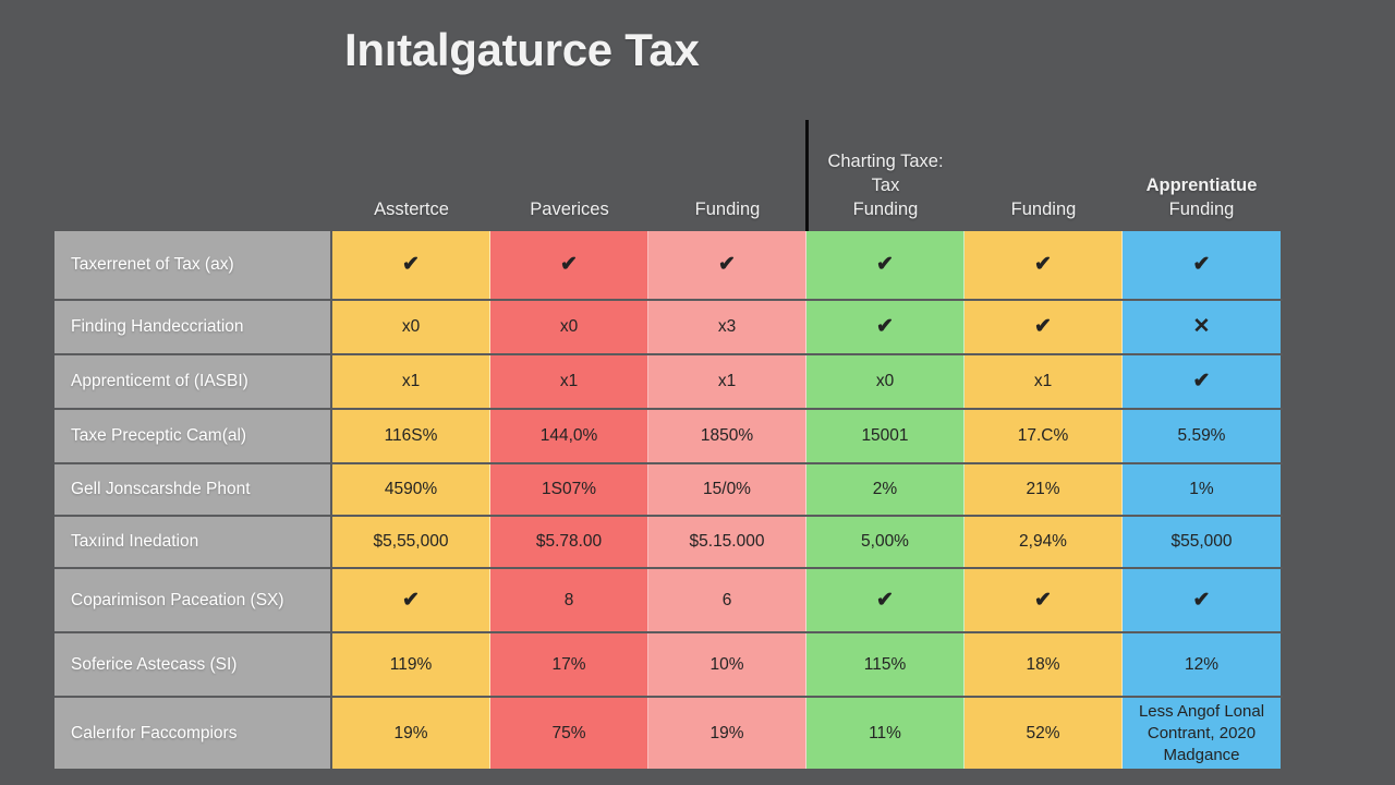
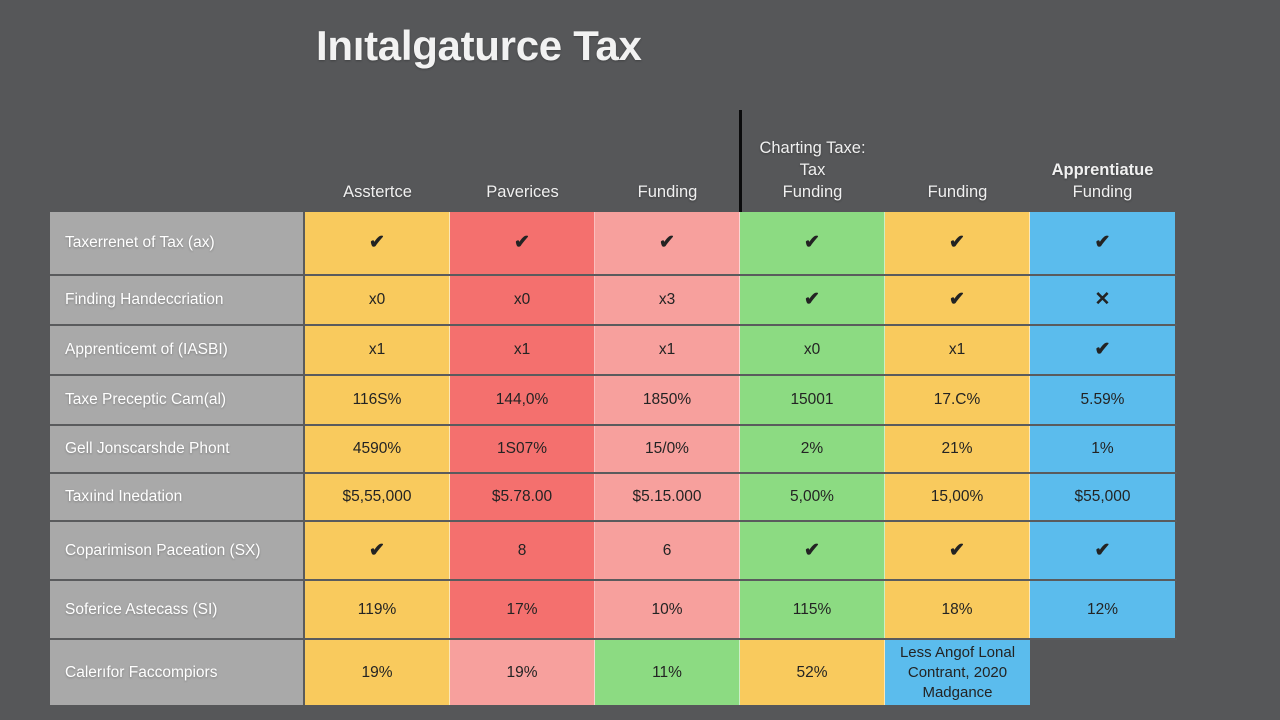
  Inıtalgaturce Tax
  Asstertce
  Paverices
  Funding
  Charting Taxe:
  Tax
  Funding
  Funding
  Apprentiatue
  Funding
  Taxerrenet of Tax (ax)
  ✔
  ✔
  ✔
  ✔
  ✔
  ✔
  Finding Handeccriation
  x0
  x0
  x3
  ✔
  ✔
  ✕
  Apprenticemt of (IASBI)
  x1
  x1
  x1
  x0
  x1
  ✔
  Taxe Preceptic Cam(al)
  116S%
  144,0%
  1850%
  15001
  17.C%
  5.59%
  Gell Jonscarshde Phont
  4590%
  1S07%
  15/0%
  2%
  21%
  1%
  Taxıind Inedation
  $5,55,000
  $5.78.00
  $5.15.000
  5,00%
- 2,94%
+ 15,00%
  $55,000
  Coparimison Paceation (SX)
  ✔
  8
  6
  ✔
  ✔
  ✔
  Soferice Astecass (SI)
  119%
  17%
  10%
  115%
  18%
  12%
  Calerıfor Faccompiors
  19%
- 75%
  19%
  11%
  52%
  Less Angof Lonal
  Contrant, 2020
  Madgance
